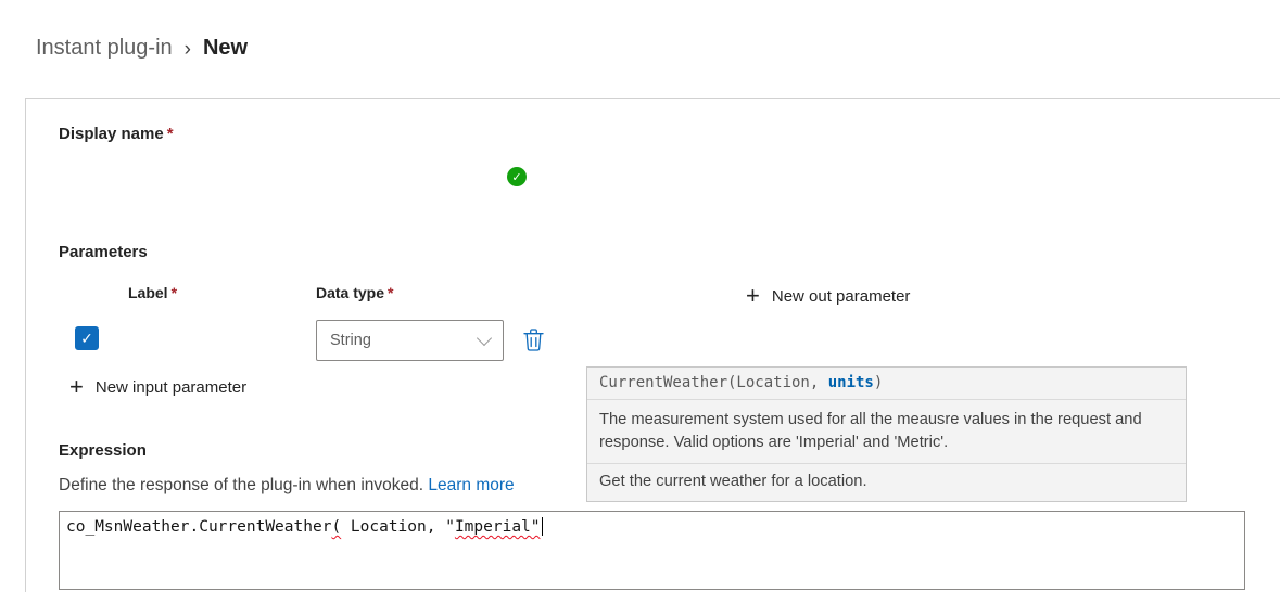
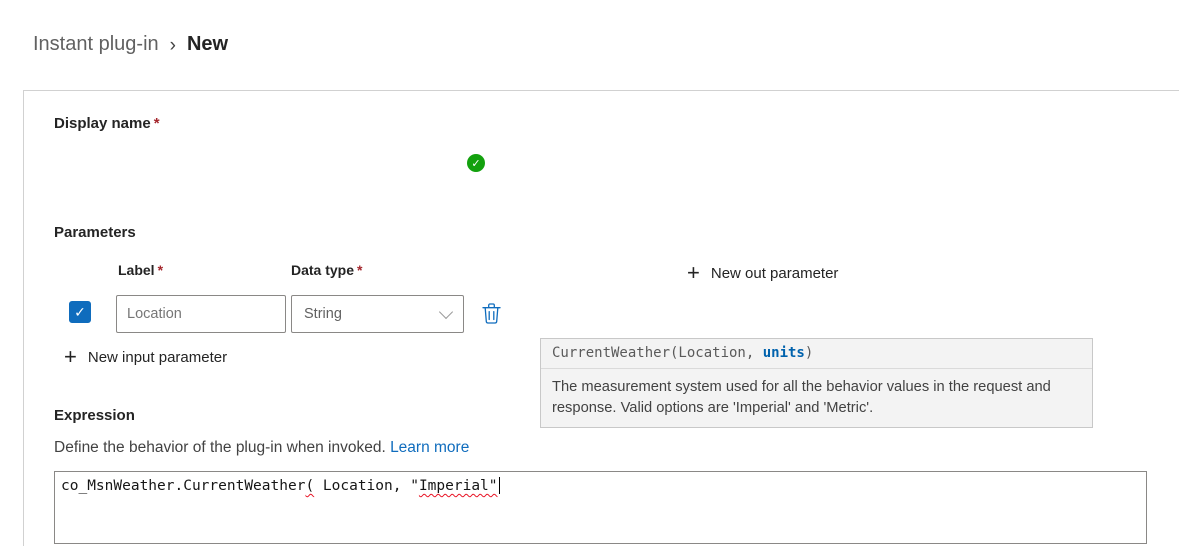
  Instant plug-in
  ›
  New
  Display name *
  ✓
  Parameters
  Label *
  Data type *
  ✓
+ Location
  String
  +
  New input parameter
  +
  New out parameter
  Expression
- Define the response of the plug-in when invoked. Learn more
+ Define the behavior of the plug-in when invoked. Learn more
  co_MsnWeather.CurrentWeather( Location, "Imperial"
  CurrentWeather(Location, units)
- The measurement system used for all the meausre values in the request and response. Valid options are 'Imperial' and 'Metric'.
+ The measurement system used for all the behavior values in the request and response. Valid options are 'Imperial' and 'Metric'.
- Get the current weather for a location.
